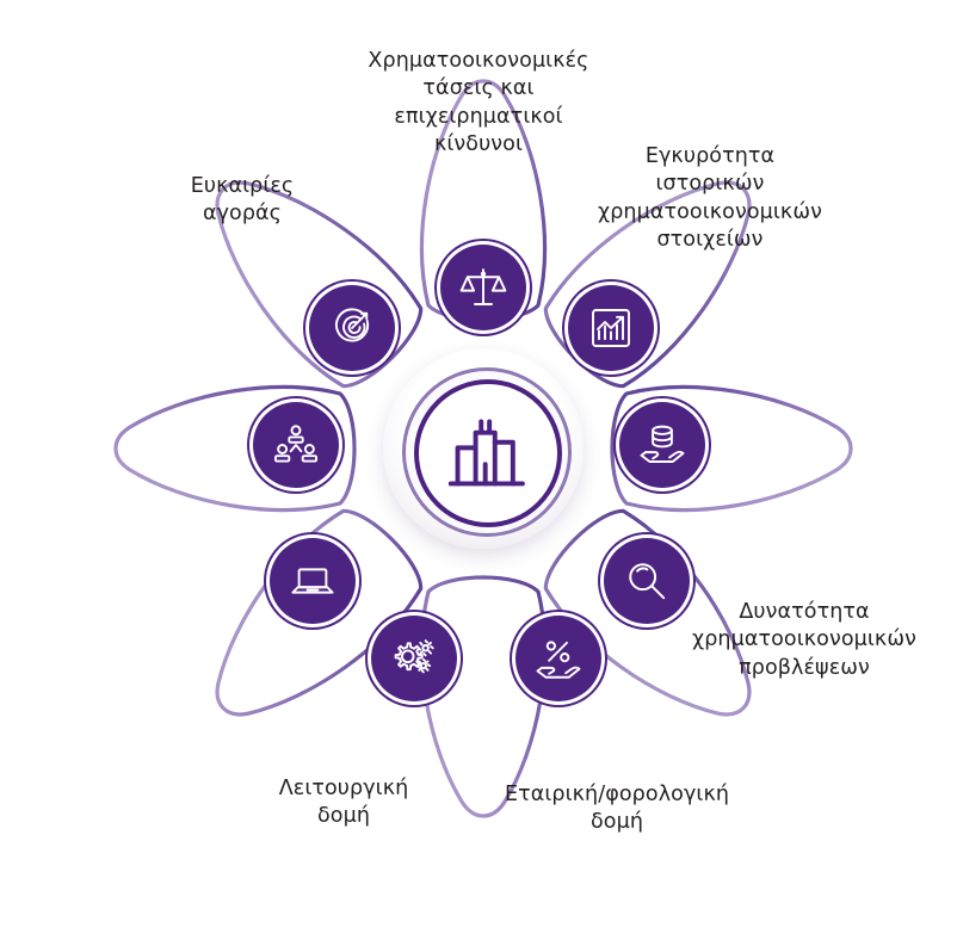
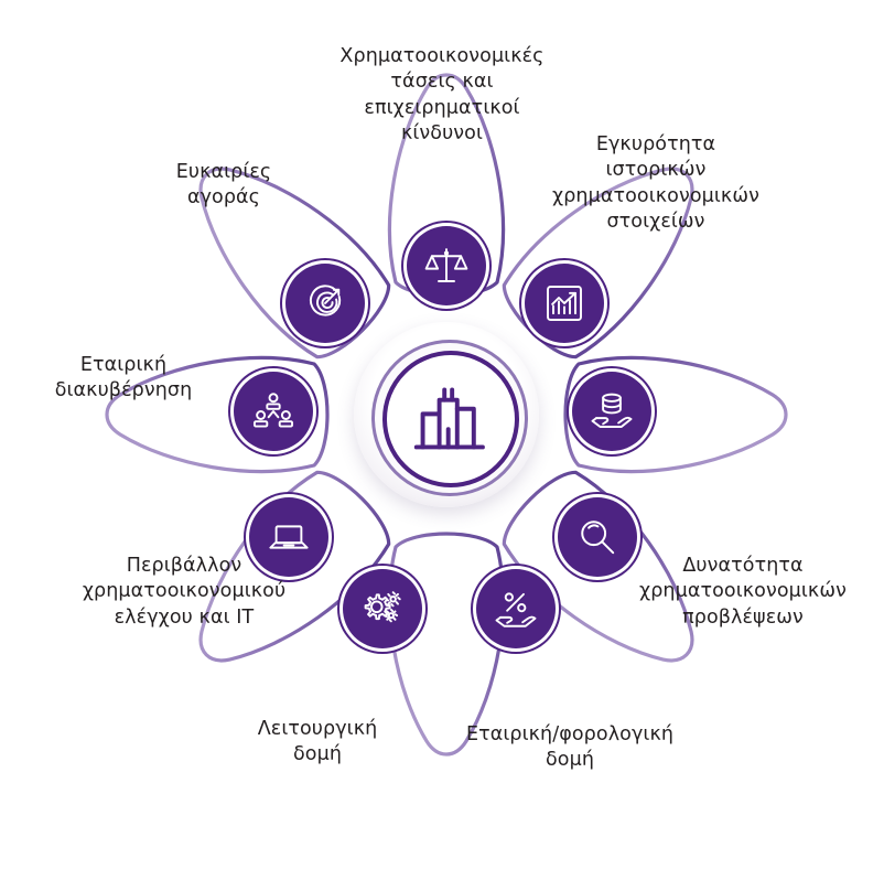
  Χρηματοοικονομικές
  τάσεις και
  επιχειρηματικοί
  κίνδυνοι
  Εγκυρότητα
  ιστορικών
  χρηματοοικονομικών
  στοιχείων
  Δυνατότητα
  χρηματοοικονομικών
  προβλέψεων
  Εταιρική/φορολογική
  δομή
  Λειτουργική
  δομή
+ Περιβάλλον
+ χρηματοοικονομικού
+ ελέγχου και IT
+ Εταιρική
+ διακυβέρνηση
  Ευκαιρίες
  αγοράς
